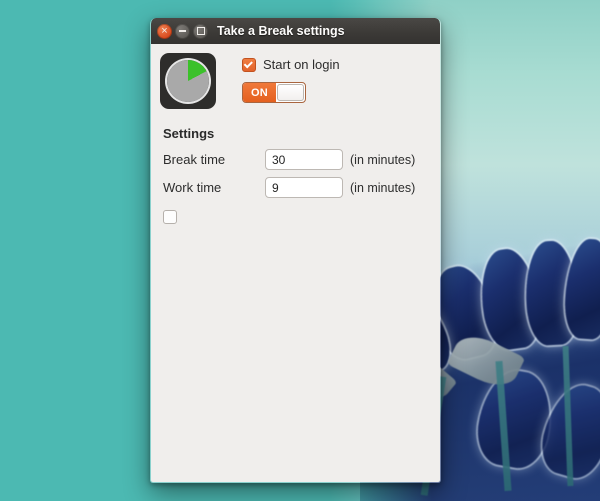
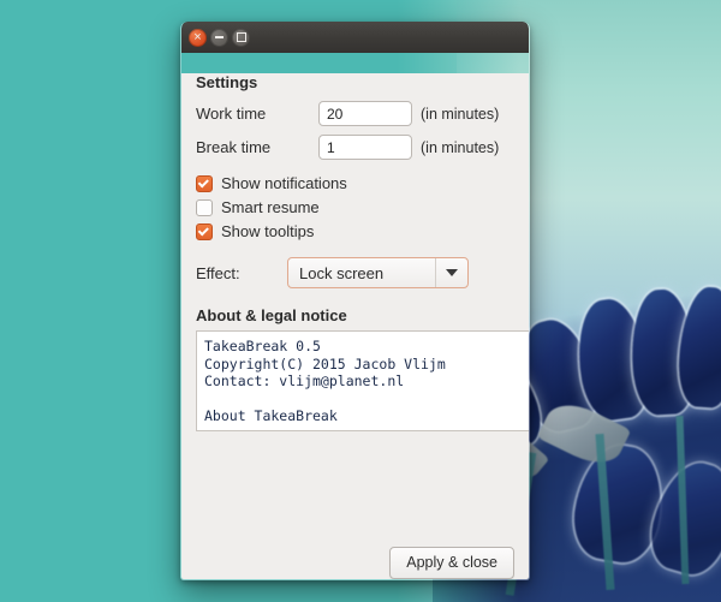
- Take a Break settings
- Start on login
- ON
  Settings
- Break time
+ Work time
- 30
+ 20
  (in minutes)
- Work time
+ Break time
- 9
+ 1
  (in minutes)
+ Show notifications
+ Smart resume
+ Show tooltips
+ Effect:
+ Lock screen
+ About & legal notice
+ TakeaBreak 0.5
+ Copyright(C) 2015 Jacob Vlijm
+ Contact: vlijm@planet.nl
+ About TakeaBreak
+ Apply & close
